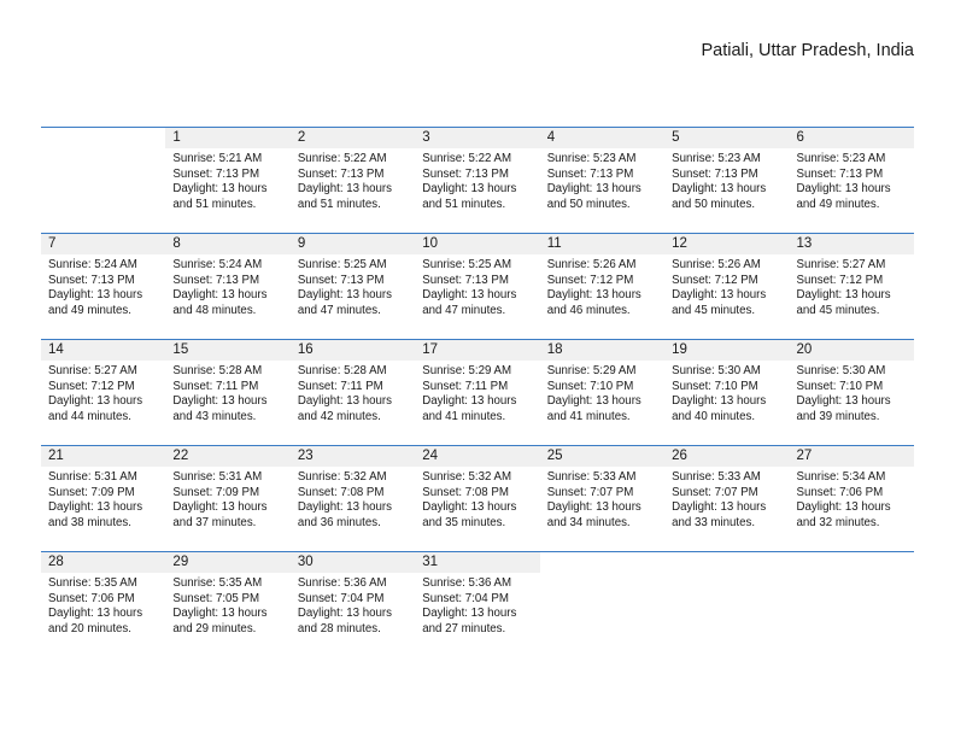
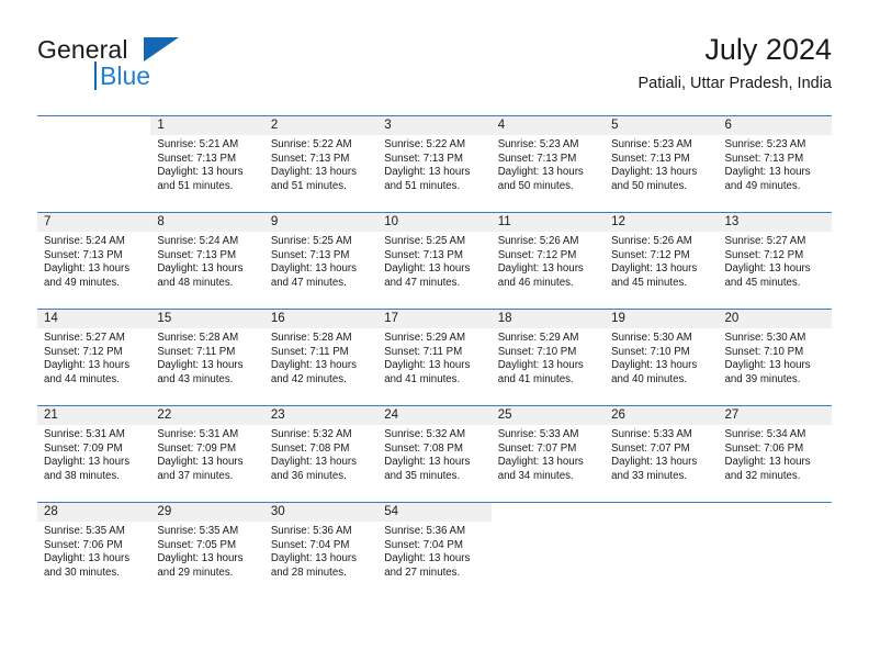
+ General
+ Blue
+ July 2024
  Patiali, Uttar Pradesh, India
  1
  Sunrise: 5:21 AM
  Sunset: 7:13 PM
  Daylight: 13 hours
  and 51 minutes.
  2
  Sunrise: 5:22 AM
  Sunset: 7:13 PM
  Daylight: 13 hours
  and 51 minutes.
  3
  Sunrise: 5:22 AM
  Sunset: 7:13 PM
  Daylight: 13 hours
  and 51 minutes.
  4
  Sunrise: 5:23 AM
  Sunset: 7:13 PM
  Daylight: 13 hours
  and 50 minutes.
  5
  Sunrise: 5:23 AM
  Sunset: 7:13 PM
  Daylight: 13 hours
  and 50 minutes.
  6
  Sunrise: 5:23 AM
  Sunset: 7:13 PM
  Daylight: 13 hours
  and 49 minutes.
  7
  Sunrise: 5:24 AM
  Sunset: 7:13 PM
  Daylight: 13 hours
  and 49 minutes.
  8
  Sunrise: 5:24 AM
  Sunset: 7:13 PM
  Daylight: 13 hours
  and 48 minutes.
  9
  Sunrise: 5:25 AM
  Sunset: 7:13 PM
  Daylight: 13 hours
  and 47 minutes.
  10
  Sunrise: 5:25 AM
  Sunset: 7:13 PM
  Daylight: 13 hours
  and 47 minutes.
  11
  Sunrise: 5:26 AM
  Sunset: 7:12 PM
  Daylight: 13 hours
  and 46 minutes.
  12
  Sunrise: 5:26 AM
  Sunset: 7:12 PM
  Daylight: 13 hours
  and 45 minutes.
  13
  Sunrise: 5:27 AM
  Sunset: 7:12 PM
  Daylight: 13 hours
  and 45 minutes.
  14
  Sunrise: 5:27 AM
  Sunset: 7:12 PM
  Daylight: 13 hours
  and 44 minutes.
  15
  Sunrise: 5:28 AM
  Sunset: 7:11 PM
  Daylight: 13 hours
  and 43 minutes.
  16
  Sunrise: 5:28 AM
  Sunset: 7:11 PM
  Daylight: 13 hours
  and 42 minutes.
  17
  Sunrise: 5:29 AM
  Sunset: 7:11 PM
  Daylight: 13 hours
  and 41 minutes.
  18
  Sunrise: 5:29 AM
  Sunset: 7:10 PM
  Daylight: 13 hours
  and 41 minutes.
  19
  Sunrise: 5:30 AM
  Sunset: 7:10 PM
  Daylight: 13 hours
  and 40 minutes.
  20
  Sunrise: 5:30 AM
  Sunset: 7:10 PM
  Daylight: 13 hours
  and 39 minutes.
  21
  Sunrise: 5:31 AM
  Sunset: 7:09 PM
  Daylight: 13 hours
  and 38 minutes.
  22
  Sunrise: 5:31 AM
  Sunset: 7:09 PM
  Daylight: 13 hours
  and 37 minutes.
  23
  Sunrise: 5:32 AM
  Sunset: 7:08 PM
  Daylight: 13 hours
  and 36 minutes.
  24
  Sunrise: 5:32 AM
  Sunset: 7:08 PM
  Daylight: 13 hours
  and 35 minutes.
  25
  Sunrise: 5:33 AM
  Sunset: 7:07 PM
  Daylight: 13 hours
  and 34 minutes.
  26
  Sunrise: 5:33 AM
  Sunset: 7:07 PM
  Daylight: 13 hours
  and 33 minutes.
  27
  Sunrise: 5:34 AM
  Sunset: 7:06 PM
  Daylight: 13 hours
  and 32 minutes.
  28
  Sunrise: 5:35 AM
  Sunset: 7:06 PM
  Daylight: 13 hours
- and 20 minutes.
+ and 30 minutes.
  29
  Sunrise: 5:35 AM
  Sunset: 7:05 PM
  Daylight: 13 hours
  and 29 minutes.
  30
  Sunrise: 5:36 AM
  Sunset: 7:04 PM
  Daylight: 13 hours
  and 28 minutes.
- 31
+ 54
  Sunrise: 5:36 AM
  Sunset: 7:04 PM
  Daylight: 13 hours
  and 27 minutes.
